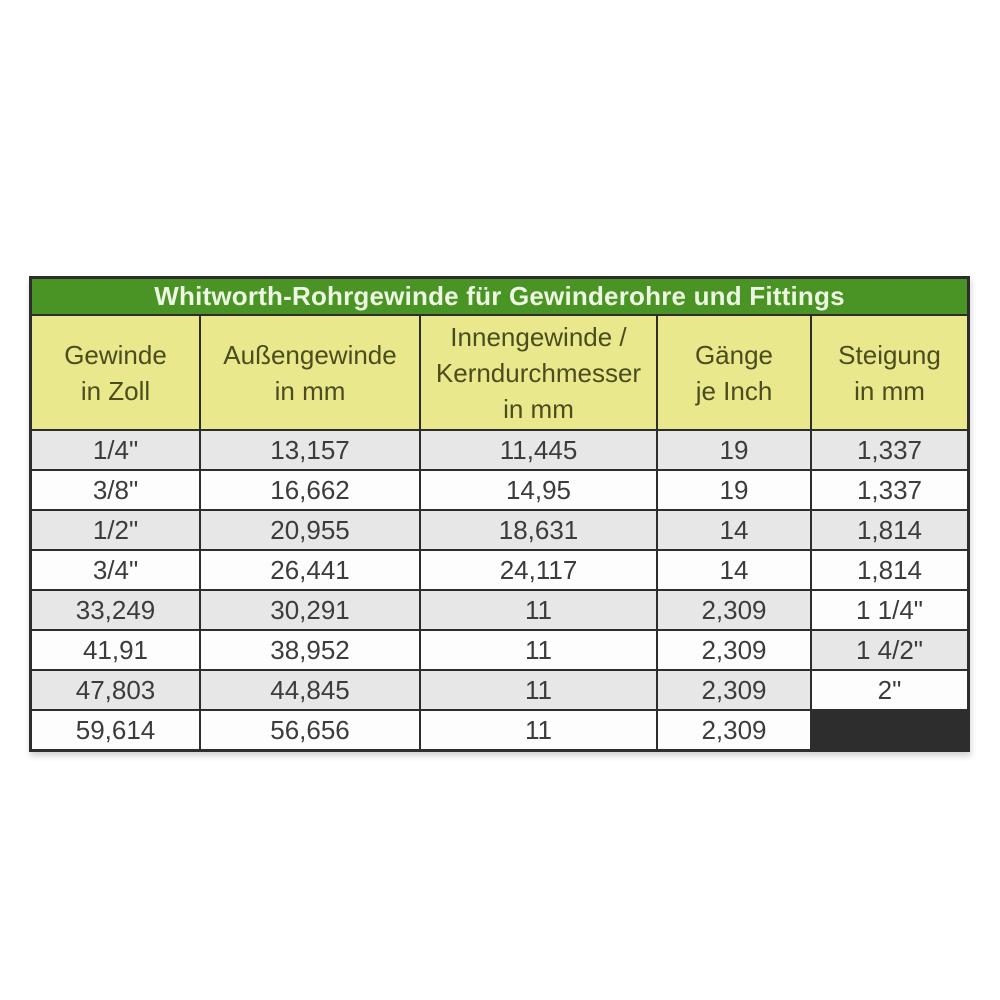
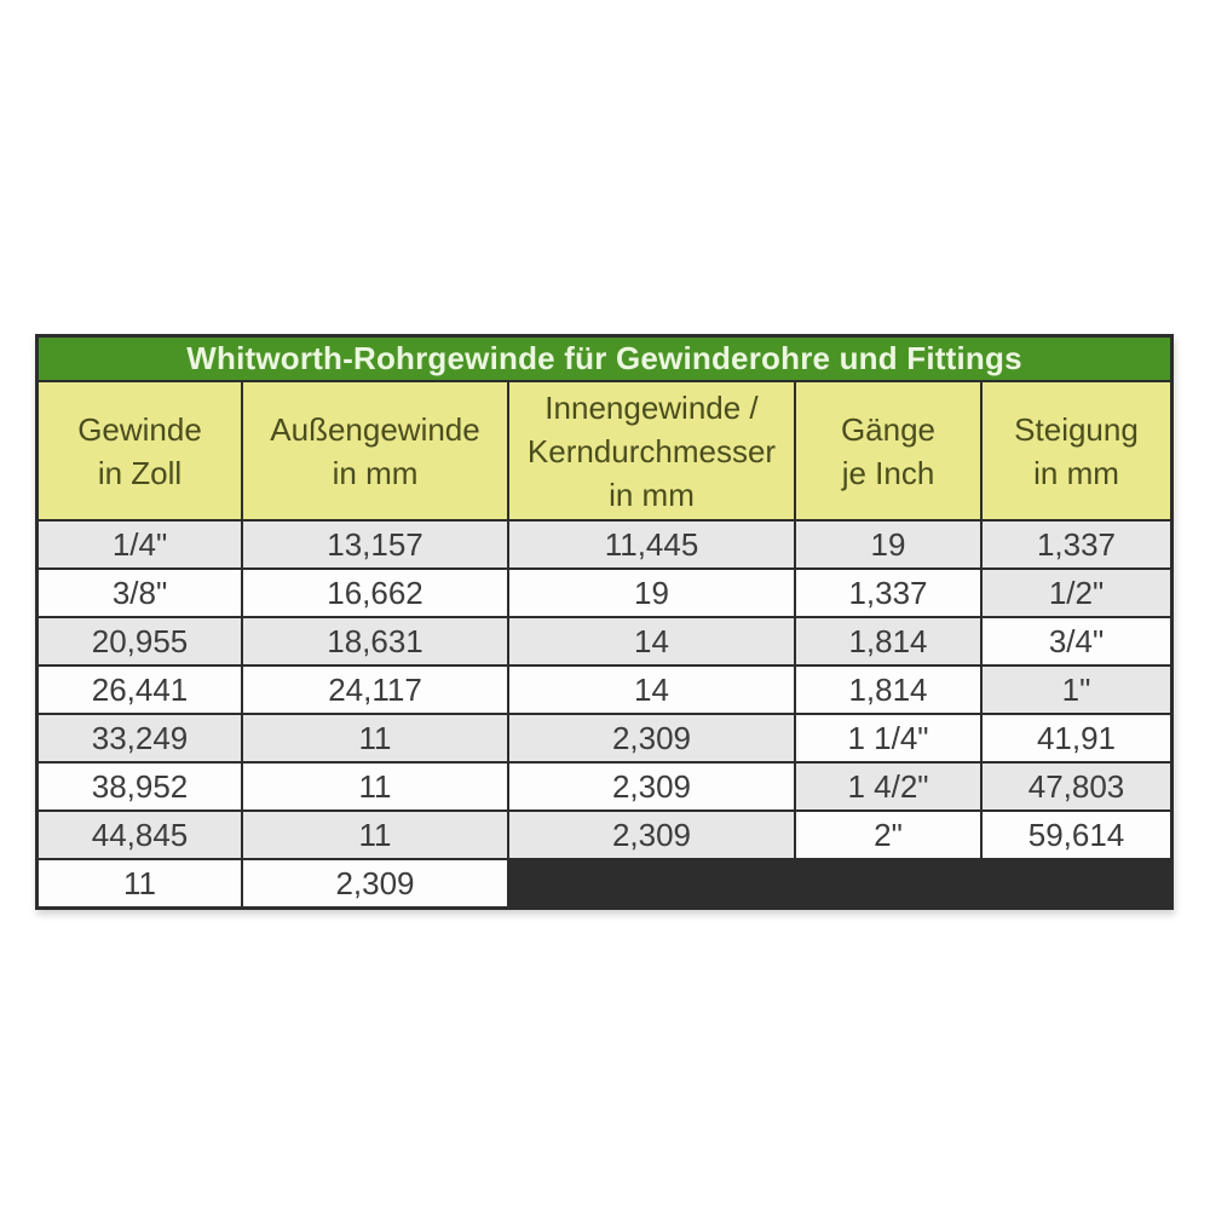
  Whitworth-Rohrgewinde für Gewinderohre und Fittings
  Gewinde
  in Zoll
  Außengewinde
  in mm
  Innengewinde /
  Kerndurchmesser
  in mm
  Gänge
  je Inch
  Steigung
  in mm
  1/4"
  13,157
  11,445
  19
  1,337
  3/8"
  16,662
- 14,95
  19
  1,337
  1/2"
  20,955
  18,631
  14
  1,814
  3/4"
  26,441
  24,117
  14
  1,814
+ 1"
  33,249
- 30,291
  11
  2,309
  1 1/4"
  41,91
  38,952
  11
  2,309
  1 4/2"
  47,803
  44,845
  11
  2,309
  2"
  59,614
- 56,656
  11
  2,309
